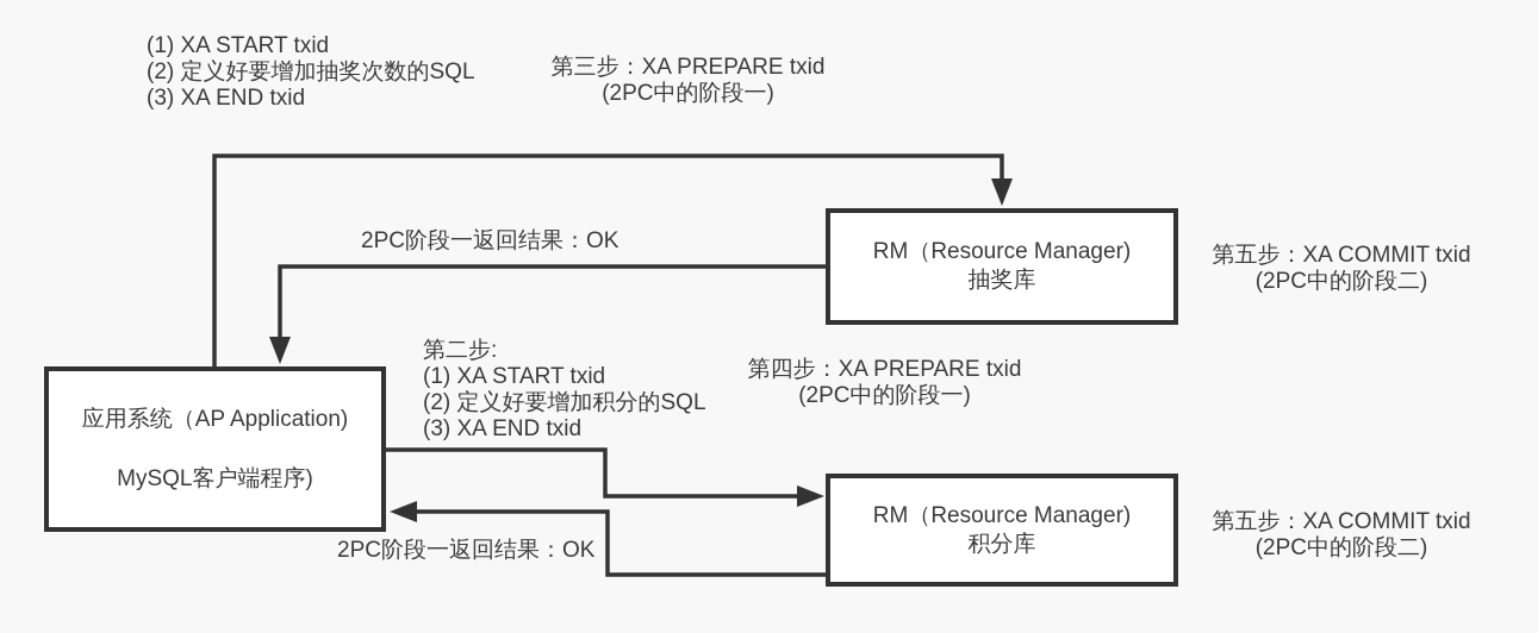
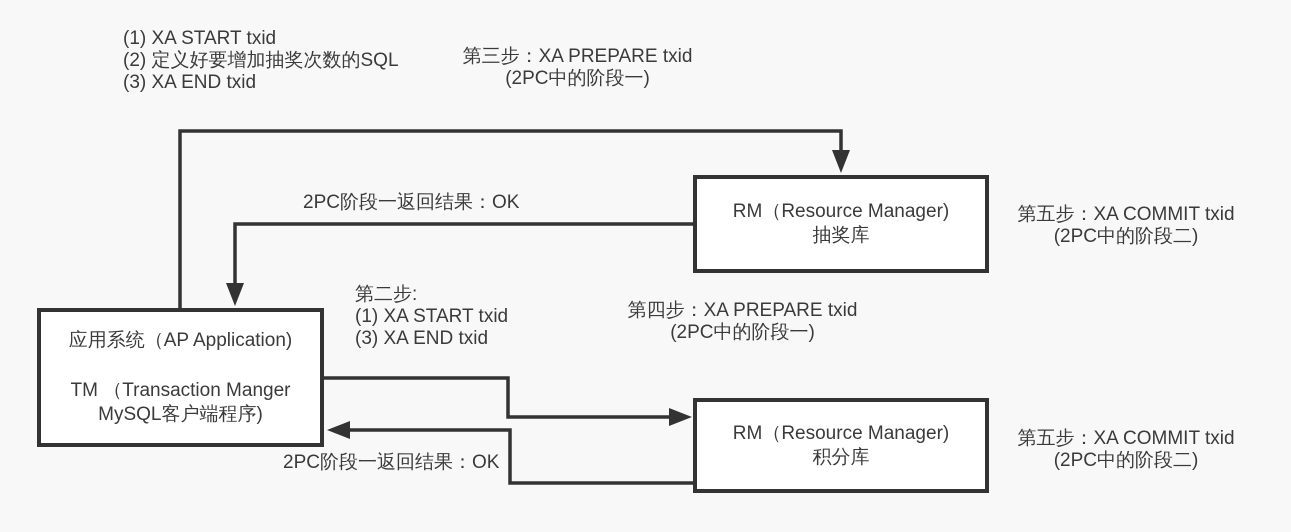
  应用系统（AP Application)
+ TM （Transaction Manger
  MySQL客户端程序)
  RM（Resource Manager)
  抽奖库
  RM（Resource Manager)
  积分库
  (1) XA START txid
  (2) 定义好要增加抽奖次数的SQL
  (3) XA END txid
  第三步：XA PREPARE txid
  (2PC中的阶段一)
  2PC阶段一返回结果：OK
  第五步：XA COMMIT txid
  (2PC中的阶段二)
  第二步:
  (1) XA START txid
- (2) 定义好要增加积分的SQL
  (3) XA END txid
  第四步：XA PREPARE txid
  (2PC中的阶段一)
  第五步：XA COMMIT txid
  (2PC中的阶段二)
  2PC阶段一返回结果：OK
